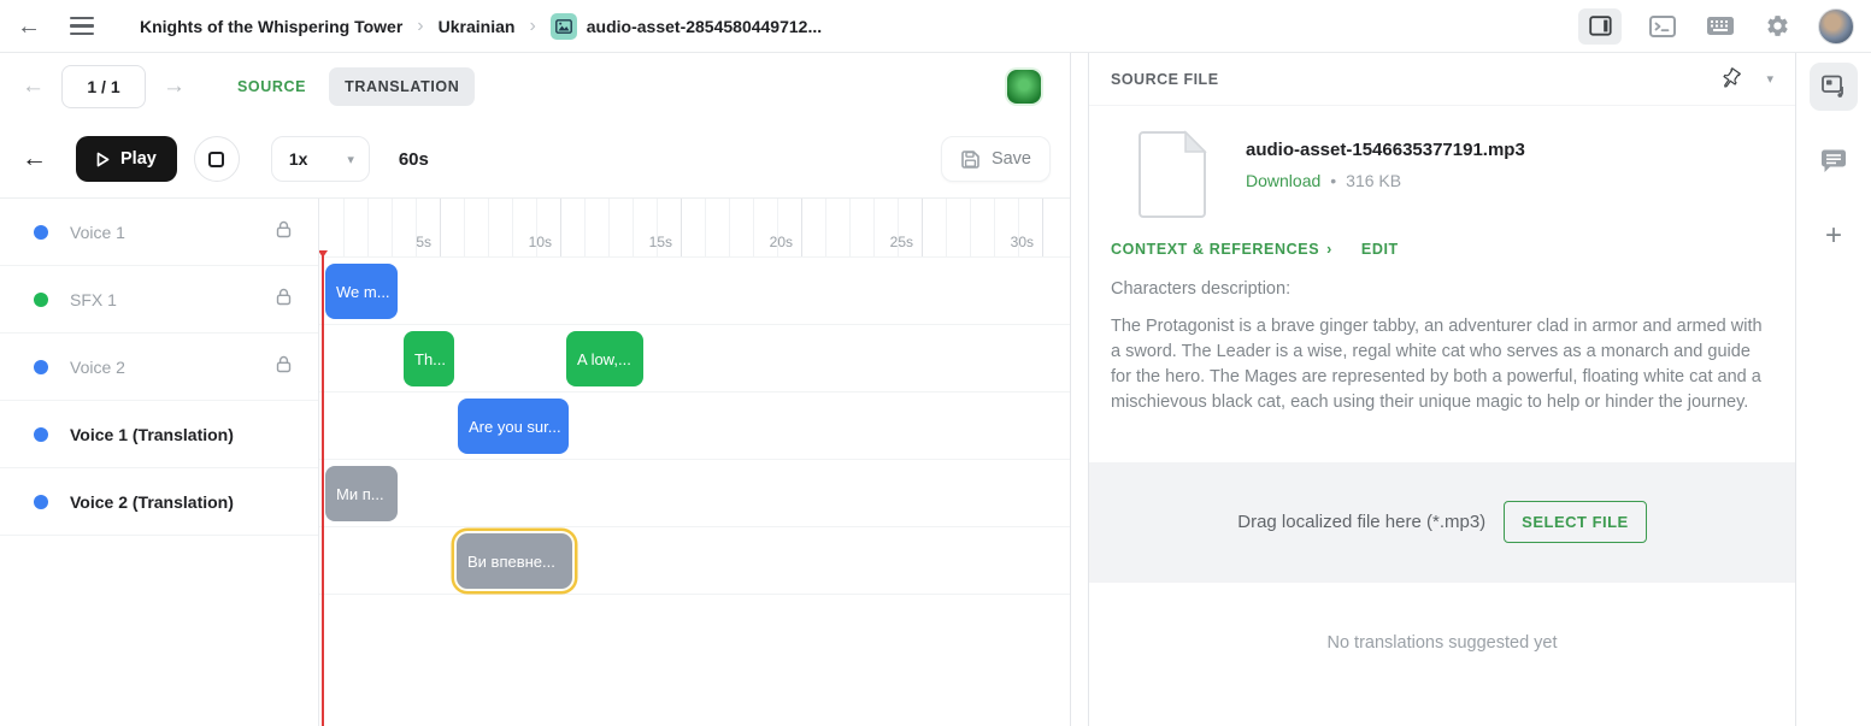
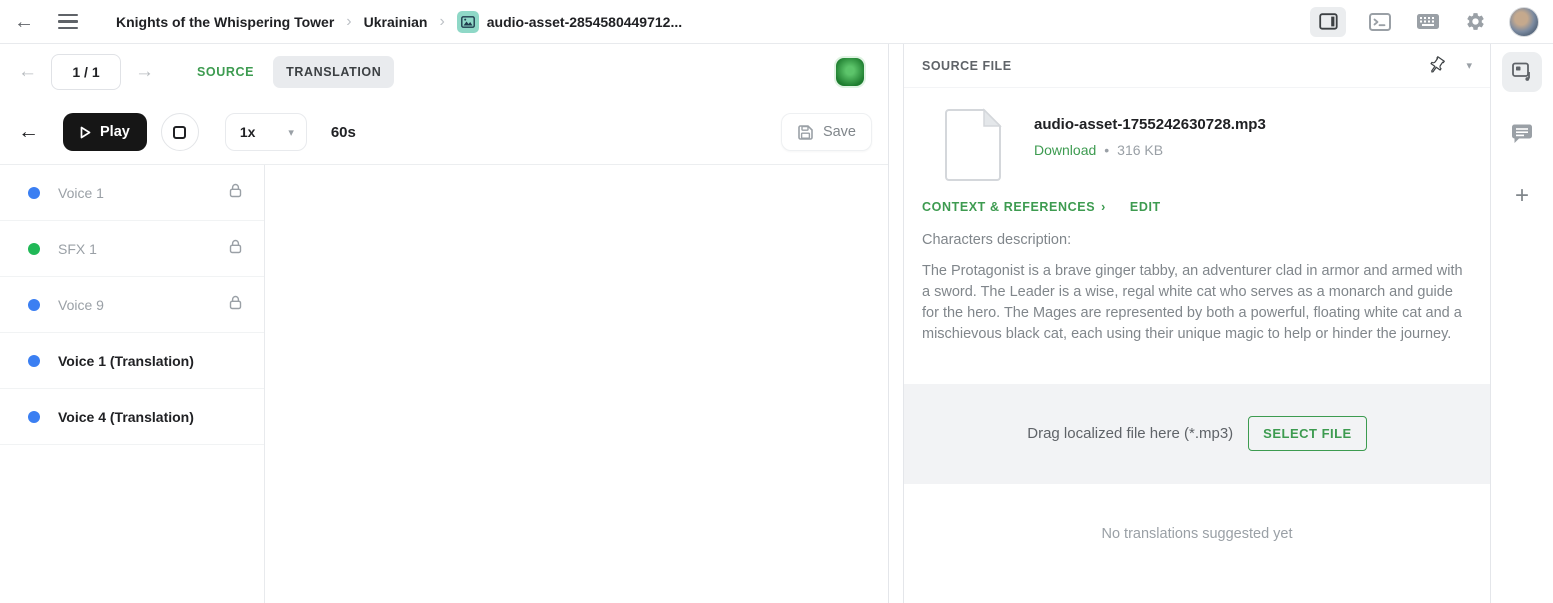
  ←
  Knights of the Whispering Tower
  ›
  Ukrainian
  ›
  audio-asset-2854580449712...
  ←
  1 / 1
  →
  SOURCE
  TRANSLATION
  ←
  Play
  1x
  ▾
  60s
  Save
  Voice 1
  SFX 1
- Voice 2
+ Voice 9
  Voice 1 (Translation)
- Voice 2 (Translation)
+ Voice 4 (Translation)
- 5s
- 10s
- 15s
- 20s
- 25s
- 30s
- We m...
- Th...
- A low,...
- Are you sur...
- Ми п...
- Ви впевне...
  SOURCE FILE
  ▾
- audio-asset-1546635377191.mp3
+ audio-asset-1755242630728.mp3
  Download
  •
  316 KB
  CONTEXT & REFERENCES
  ›
  EDIT
  Characters description:
  The Protagonist is a brave ginger tabby, an adventurer clad in armor and armed with a sword. The Leader is a wise, regal white cat who serves as a monarch and guide for the hero. The Mages are represented by both a powerful, floating white cat and a mischievous black cat, each using their unique magic to help or hinder the journey.
  Drag localized file here (*.mp3)
  SELECT FILE
  No translations suggested yet
  +
